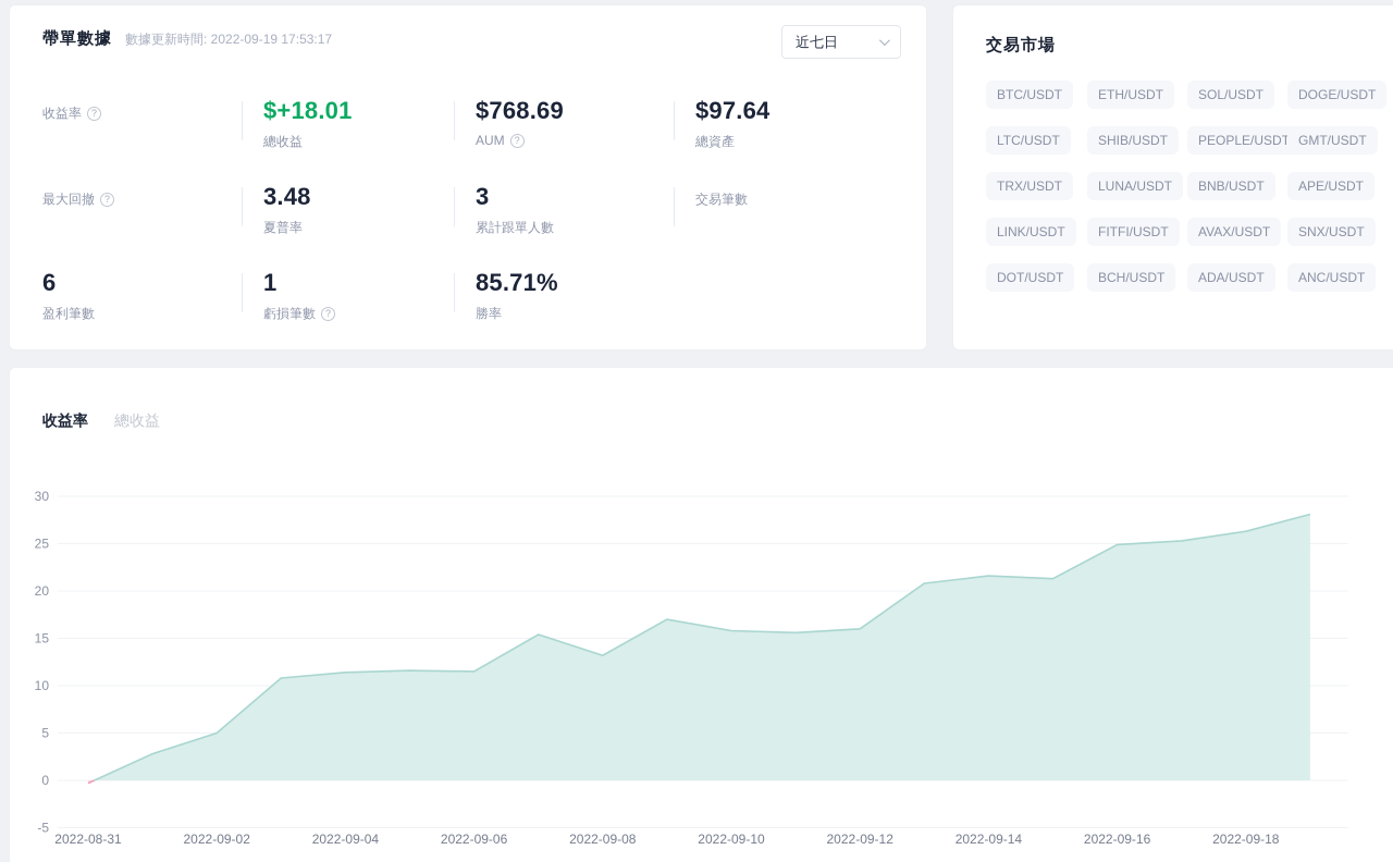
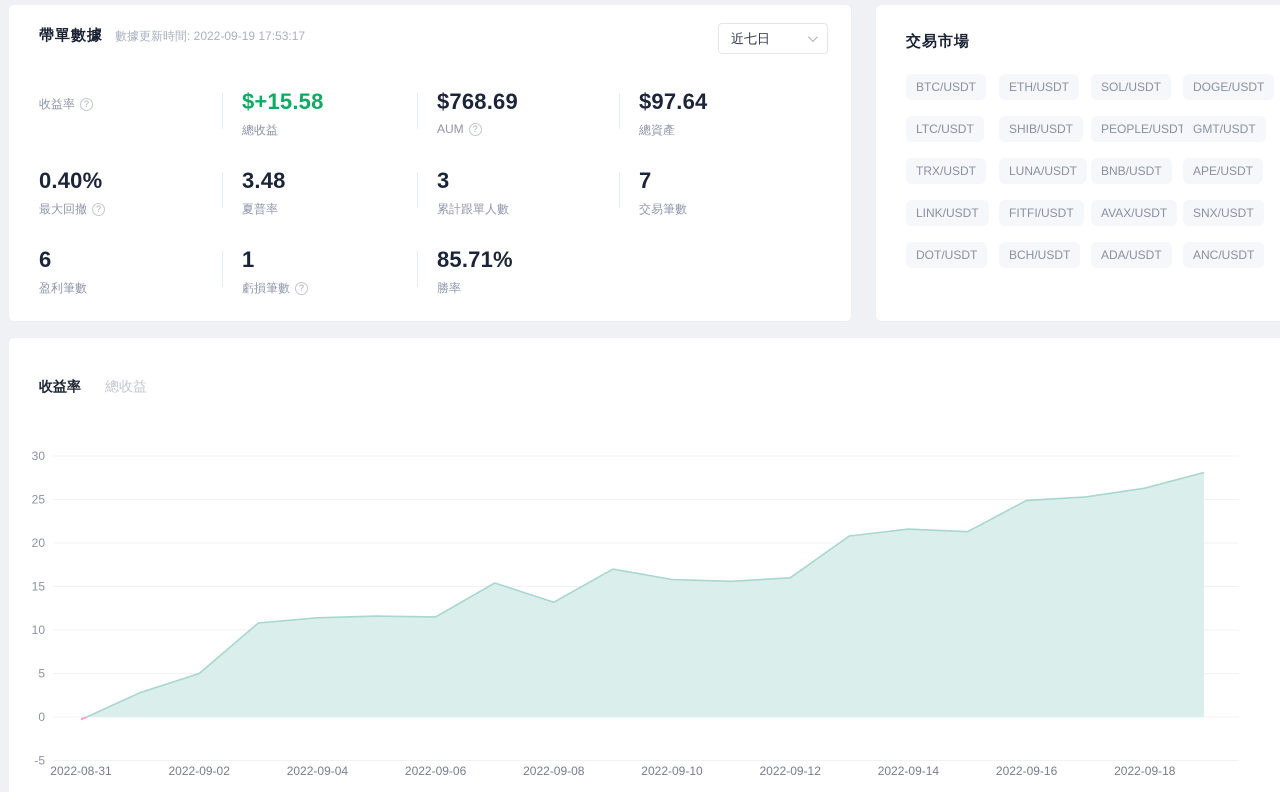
  帶單數據
  數據更新時間: 2022-09-19 17:53:17
  近七日
  收益率
  ?
- $+18.01
+ $+15.58
  總收益
  $768.69
  AUM
  ?
  $97.64
  總資產
+ 0.40%
  最大回撤
  ?
  3.48
  夏普率
  3
  累計跟單人數
+ 7
  交易筆數
  6
  盈利筆數
  1
  虧損筆數
  ?
  85.71%
  勝率
  交易市場
  BTC/USDT
  ETH/USDT
  SOL/USDT
  DOGE/USDT
  LTC/USDT
  SHIB/USDT
  PEOPLE/USDT
  GMT/USDT
  TRX/USDT
  LUNA/USDT
  BNB/USDT
  APE/USDT
  LINK/USDT
  FITFI/USDT
  AVAX/USDT
  SNX/USDT
  DOT/USDT
  BCH/USDT
  ADA/USDT
  ANC/USDT
  收益率
  總收益
  30
  25
  20
  15
  10
  5
  0
  -5
  2022-08-31
  2022-09-02
  2022-09-04
  2022-09-06
  2022-09-08
  2022-09-10
  2022-09-12
  2022-09-14
  2022-09-16
  2022-09-18
